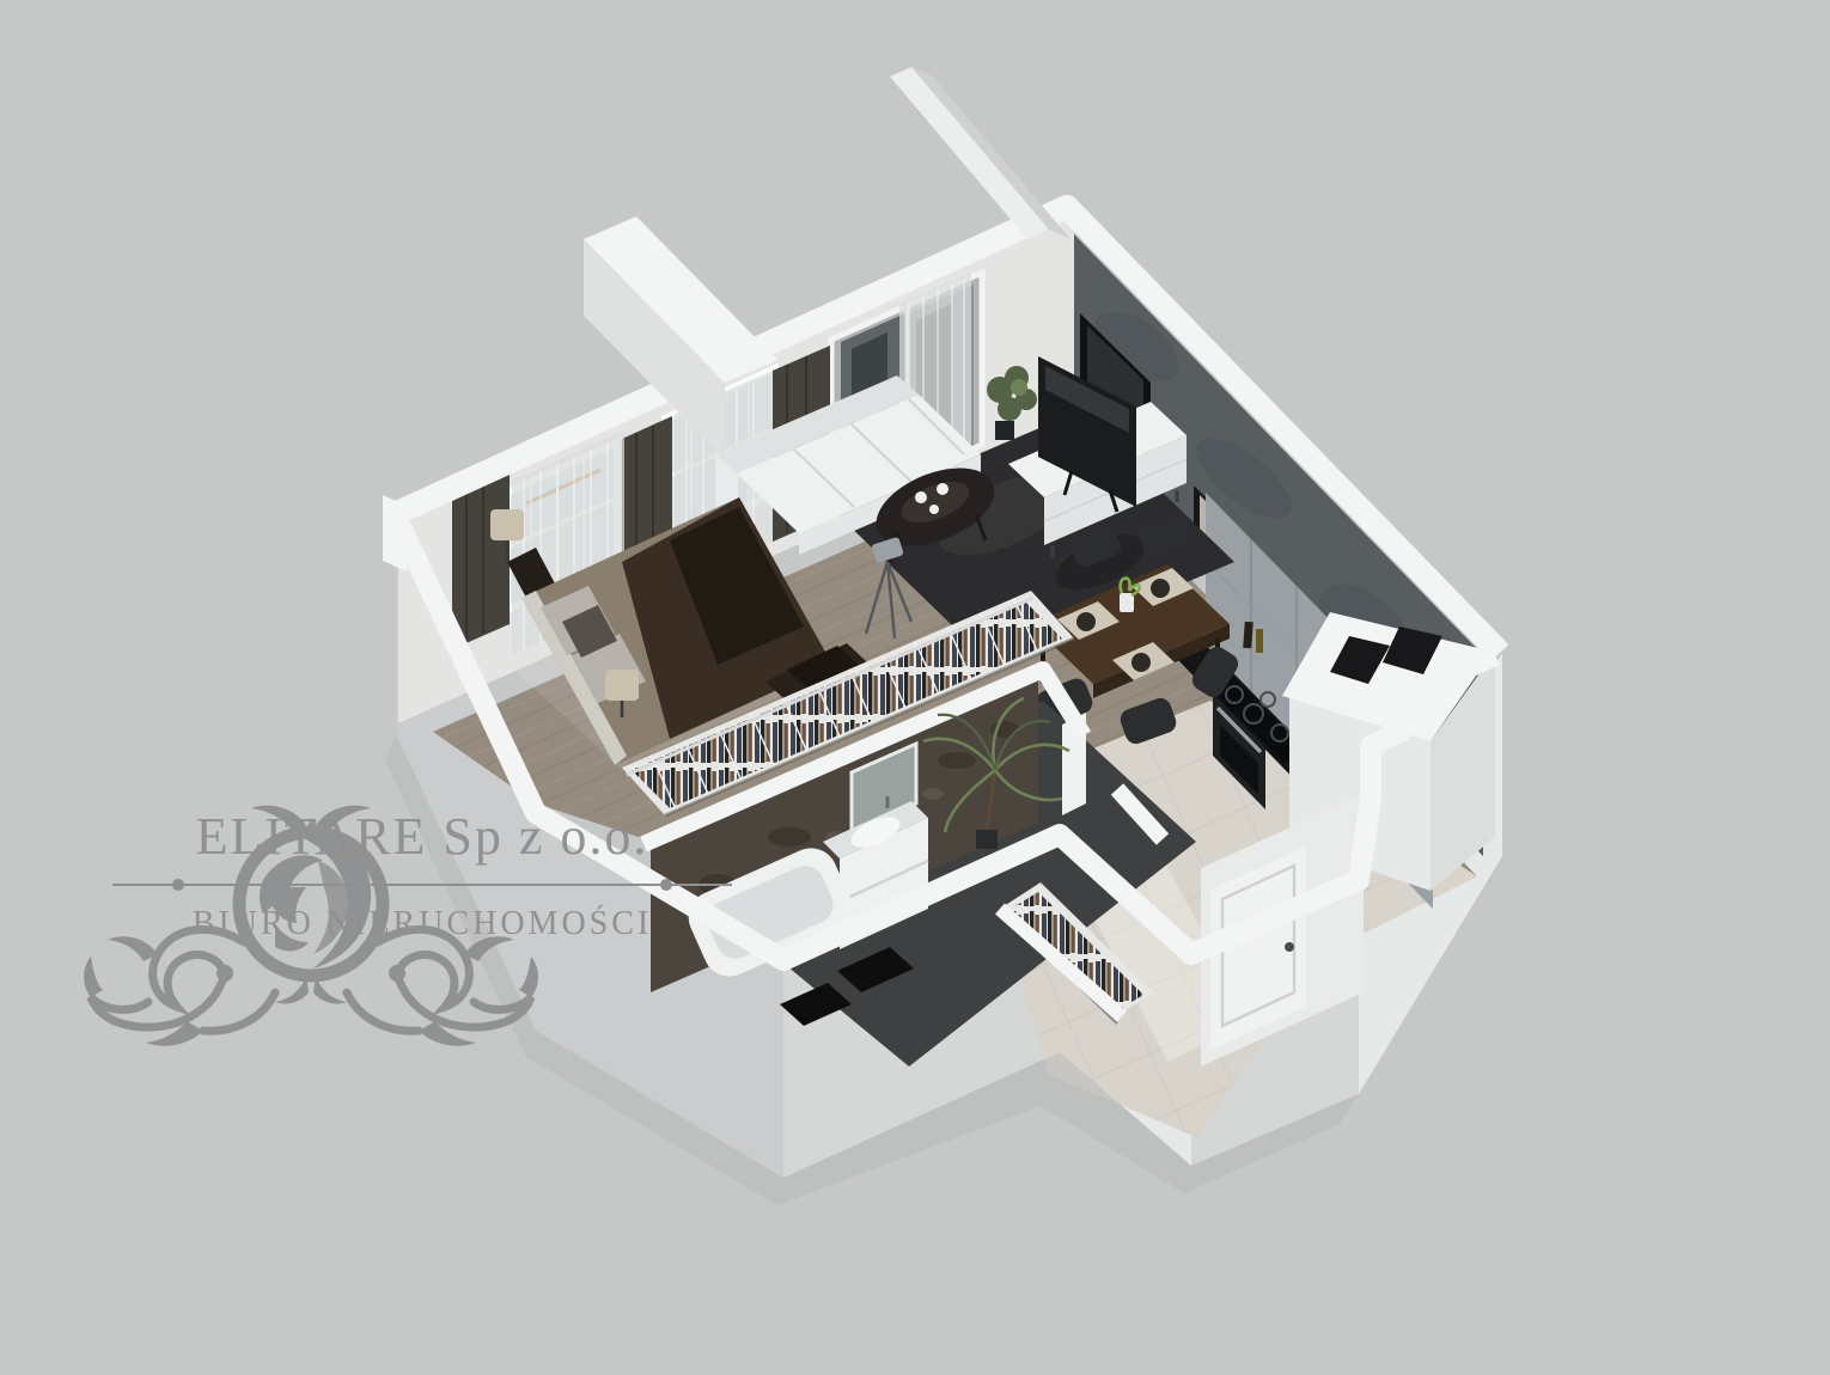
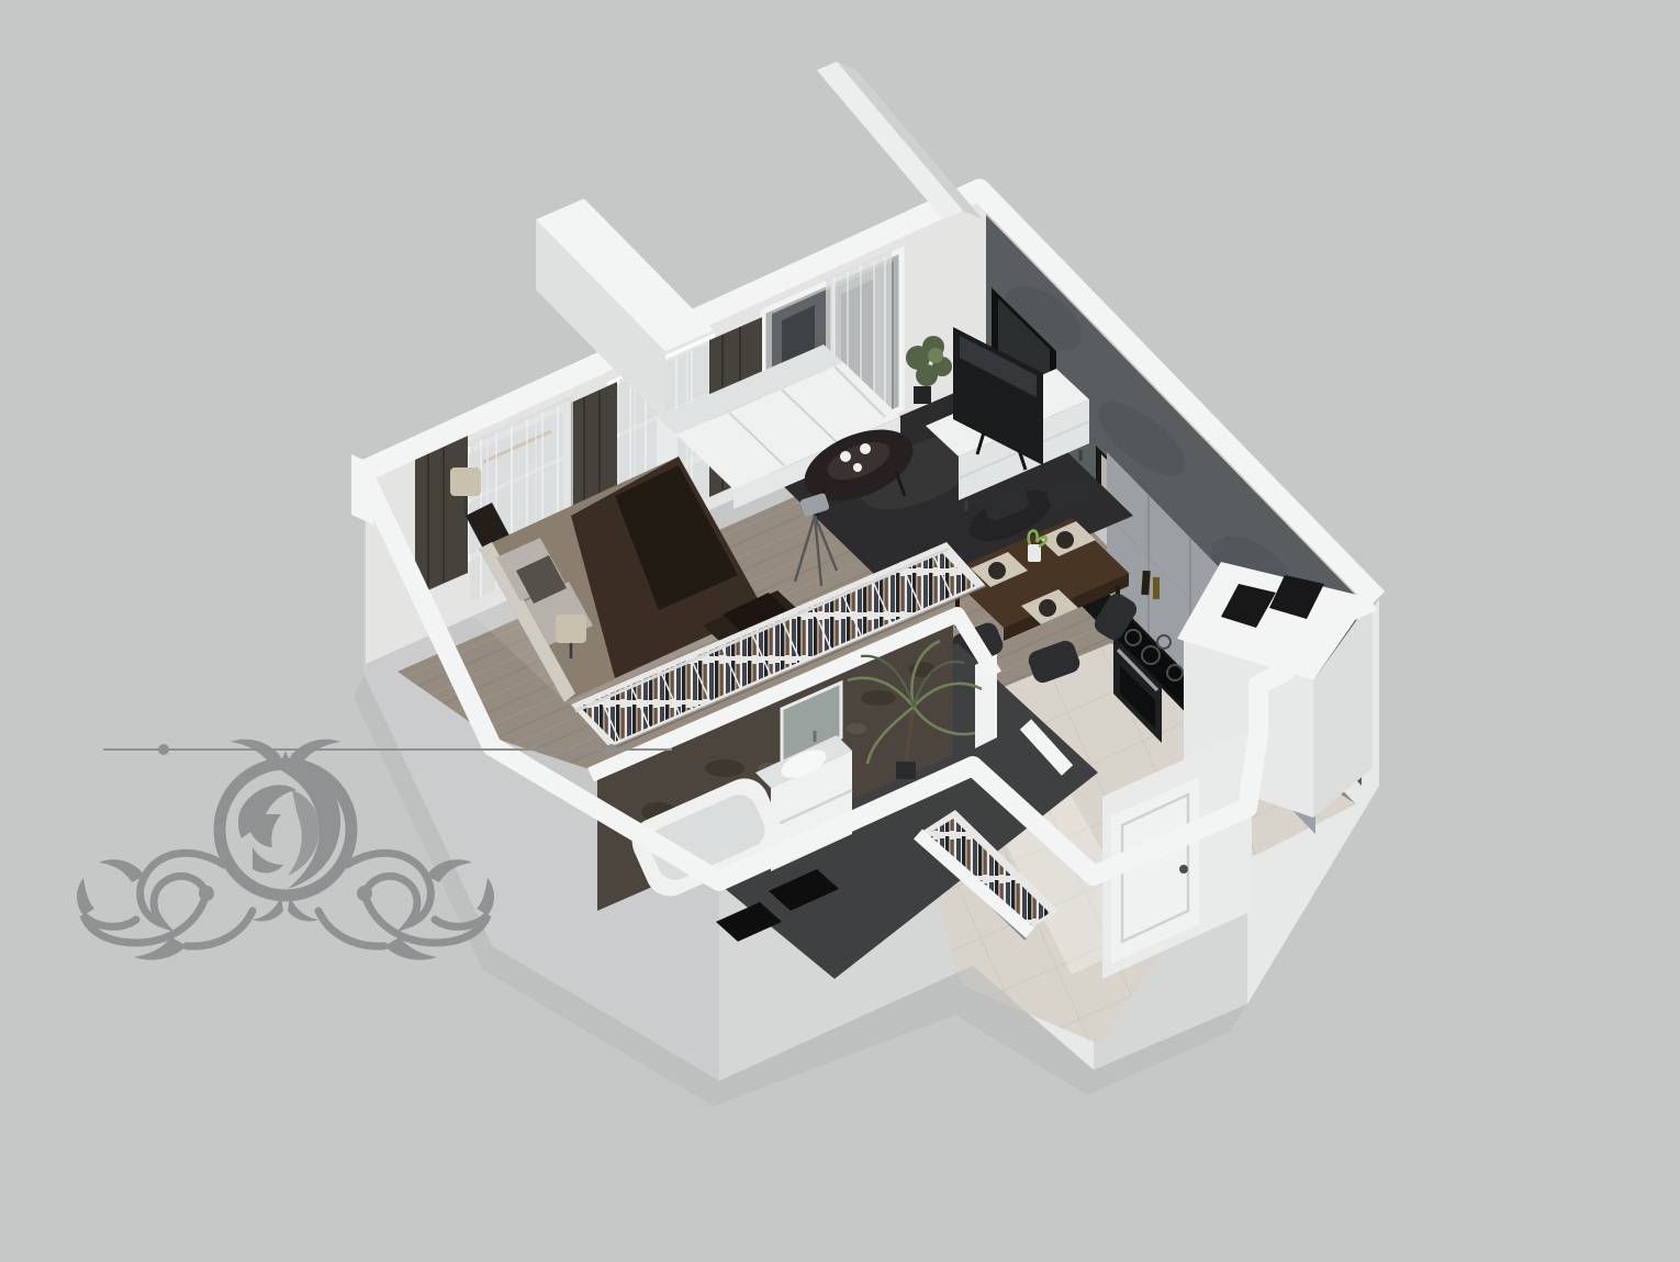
- ELITARE Sp z o.o.
- BIURO NIERUCHOMOŚCI
